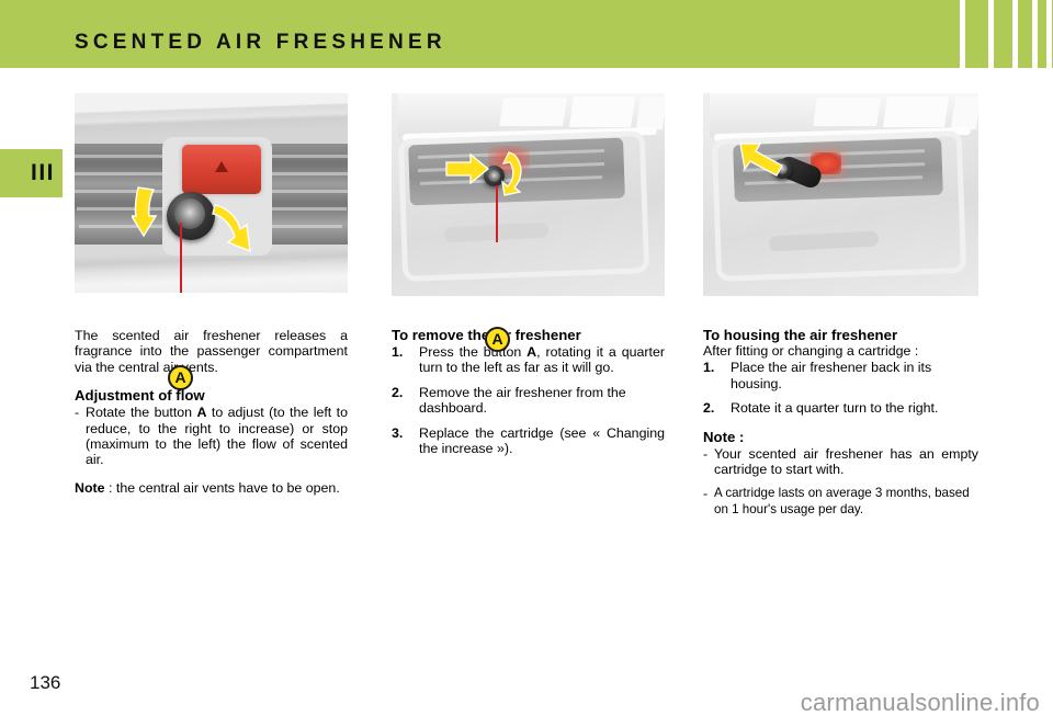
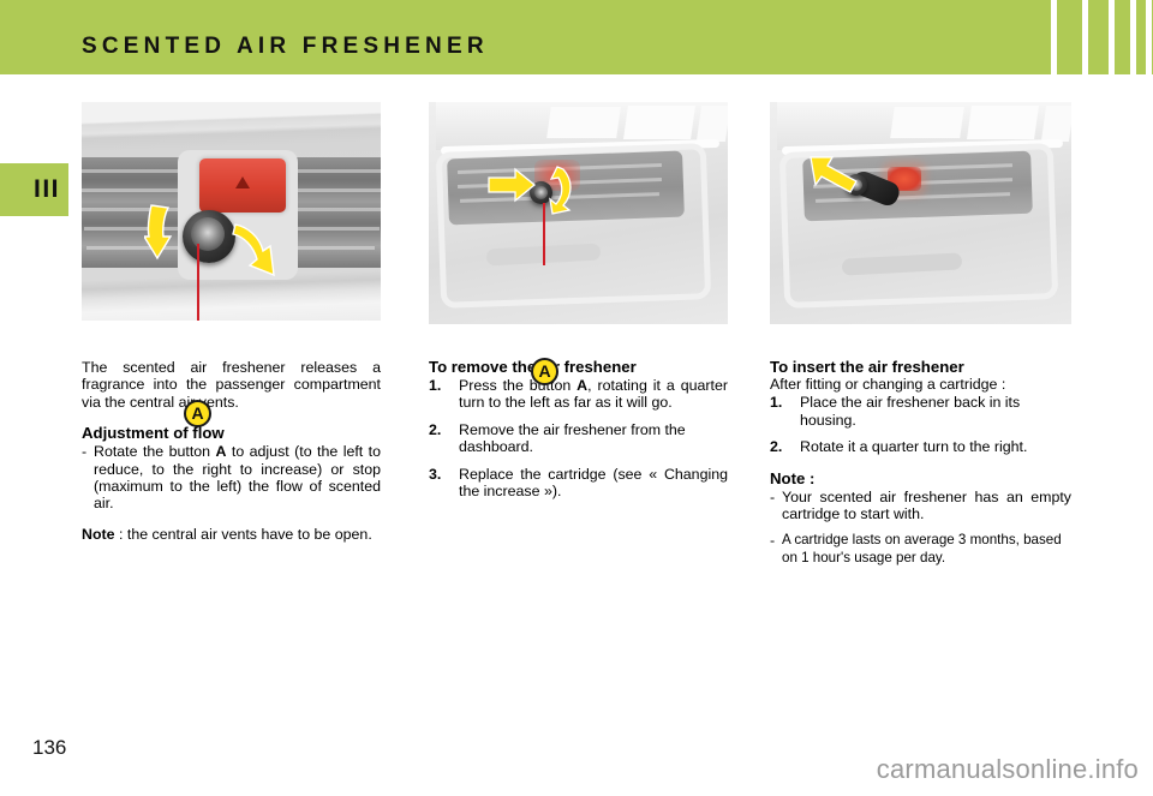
  SCENTED AIR FRESHENER
  III
  A
  The scented air freshener releases a fragrance into the passenger compartment via the central aents.
  Adjustment of flow
  -
  Rotate the button A to adjust (to the left to reduce, to the right to increase) or stop (maximum to the left) the flow of scented air.
  Note : the central air vents have to be open.
  A
  To remove th freshener
  1.
  Press the button A, rotating it a quarter turn to the left as far as it will go.
  2.
  Remove the air freshener from the dashboard.
  3.
  Replace the cartridge (see « Changing the increase »).
- To housing the air freshener
+ To insert the air freshener
  After fitting or changing a cartridge :
  1.
  Place the air freshener back in its housing.
  2.
  Rotate it a quarter turn to the right.
  Note :
  -
  Your scented air freshener has an empty cartridge to start with.
  -
  A cartridge lasts on average 3 months, based on 1 hour's usage per day.
  136
  carmanualsonline.info
